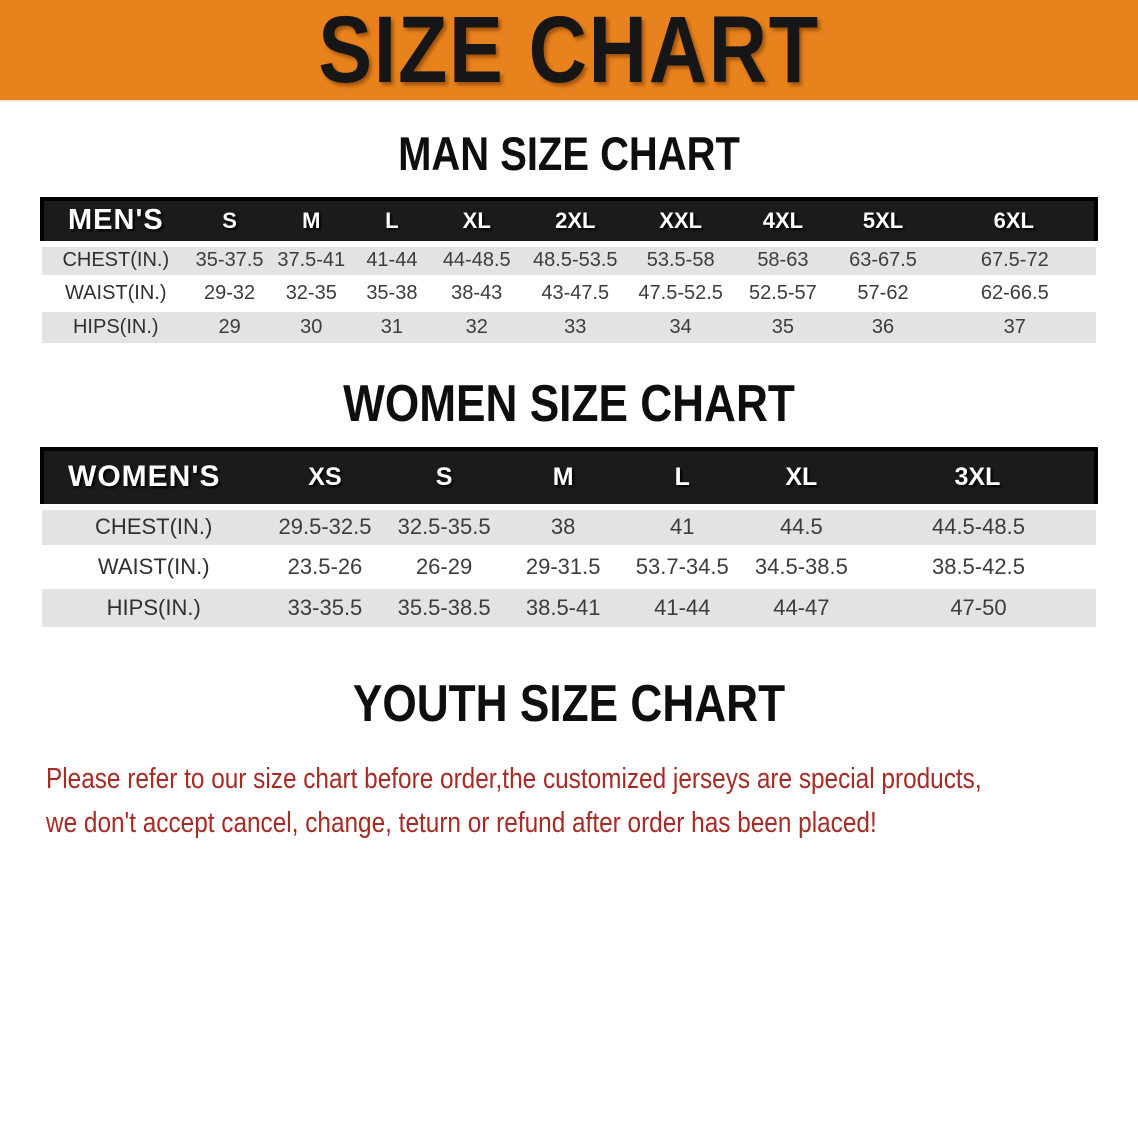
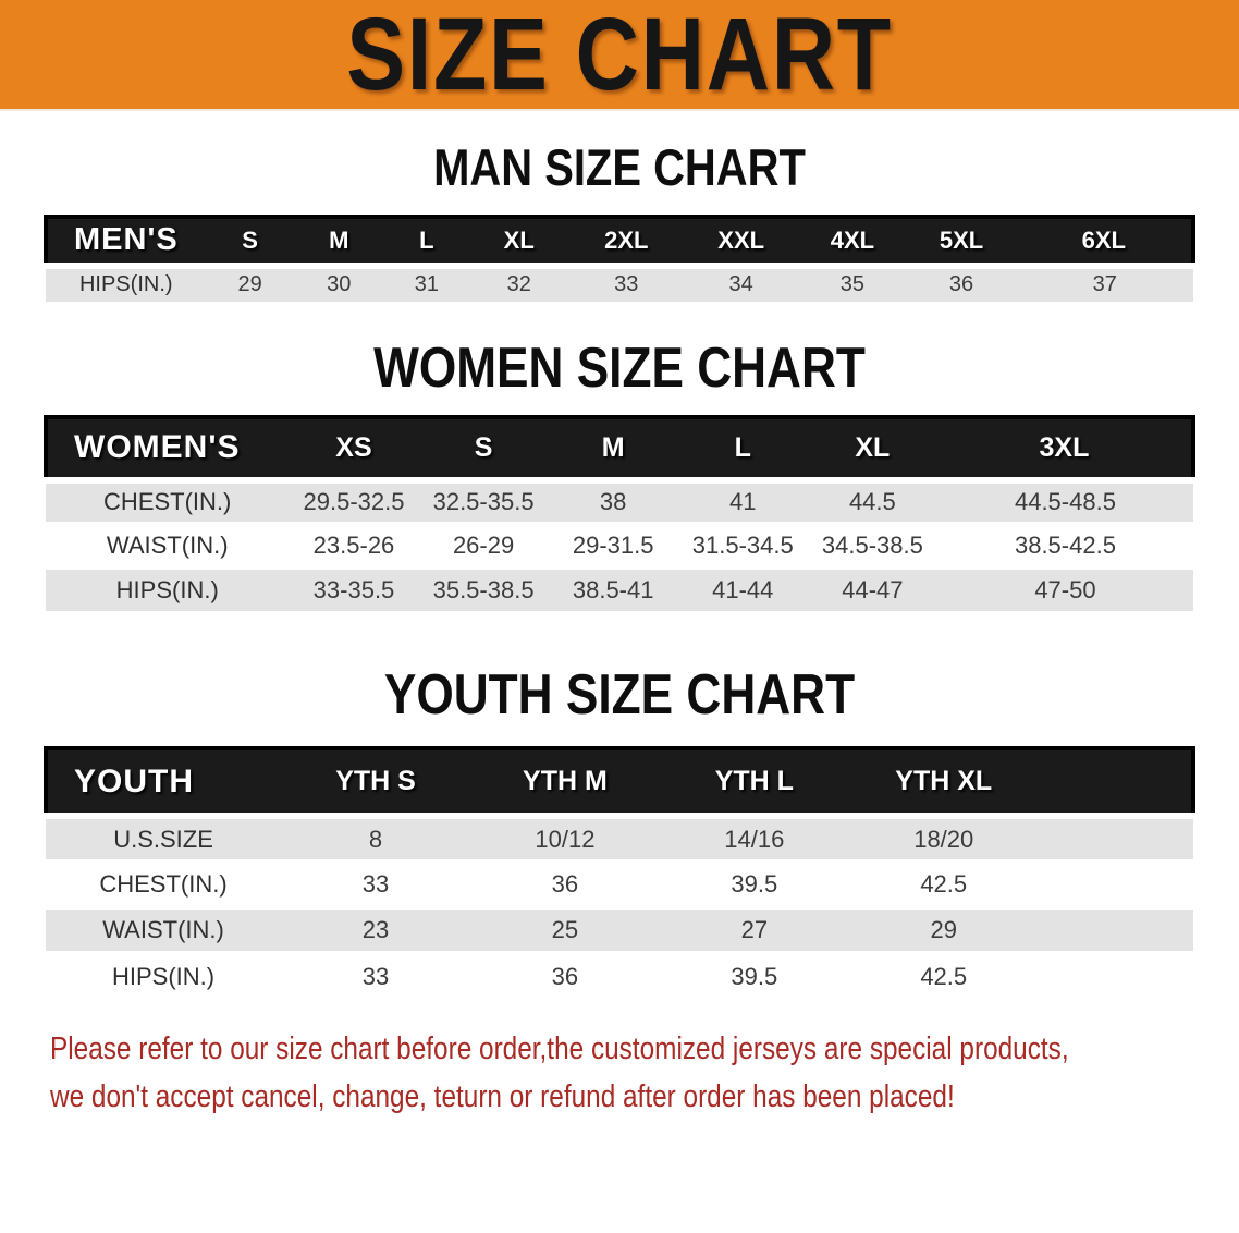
  SIZE CHART
  MAN SIZE CHART
  MEN'S	S	M	L	XL	2XL	XXL	4XL	5XL	6XL
- CHEST(IN.)	35-37.5	37.5-41	41-44	44-48.5	48.5-53.5	53.5-58	58-63	63-67.5	67.5-72
- WAIST(IN.)	29-32	32-35	35-38	38-43	43-47.5	47.5-52.5	52.5-57	57-62	62-66.5
  HIPS(IN.)	29	30	31	32	33	34	35	36	37
  WOMEN SIZE CHART
  WOMEN'S	XS	S	M	L	XL	3XL
  CHEST(IN.)	29.5-32.5	32.5-35.5	38	41	44.5	44.5-48.5
- WAIST(IN.)	23.5-26	26-29	29-31.5	53.7-34.5	34.5-38.5	38.5-42.5
+ WAIST(IN.)	23.5-26	26-29	29-31.5	31.5-34.5	34.5-38.5	38.5-42.5
  HIPS(IN.)	33-35.5	35.5-38.5	38.5-41	41-44	44-47	47-50
  YOUTH SIZE CHART
+ YOUTH	YTH S	YTH M	YTH L	YTH XL
+ U.S.SIZE	8	10/12	14/16	18/20
+ CHEST(IN.)	33	36	39.5	42.5
+ WAIST(IN.)	23	25	27	29
+ HIPS(IN.)	33	36	39.5	42.5
  Please refer to our size chart before order,the customized jerseys are special products,
  we don't accept cancel, change, teturn or refund after order has been placed!
